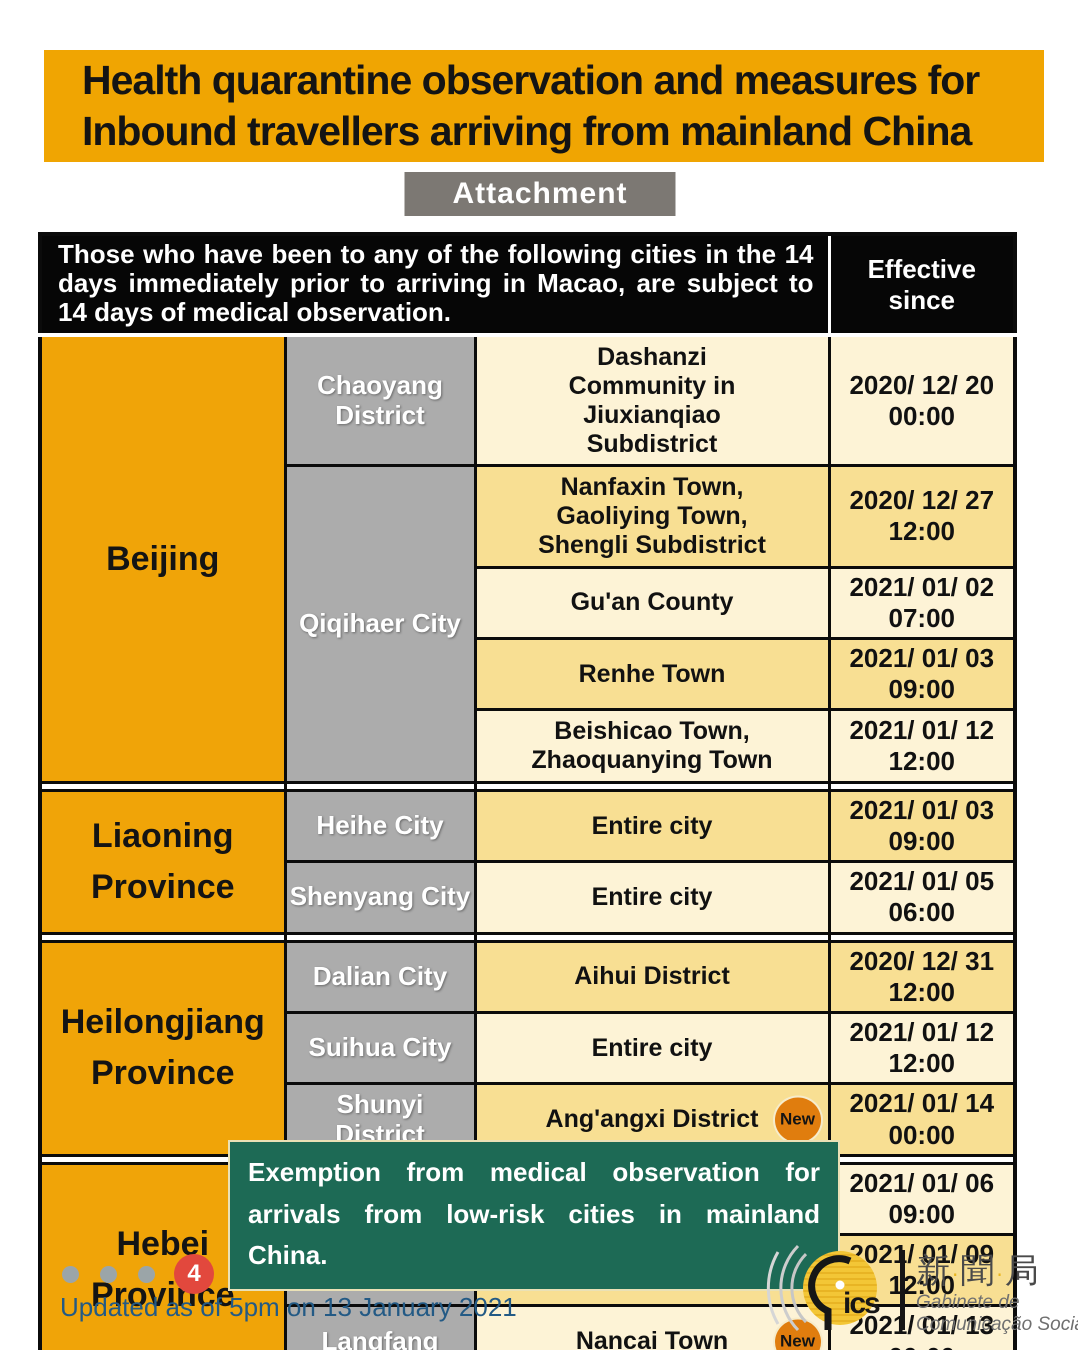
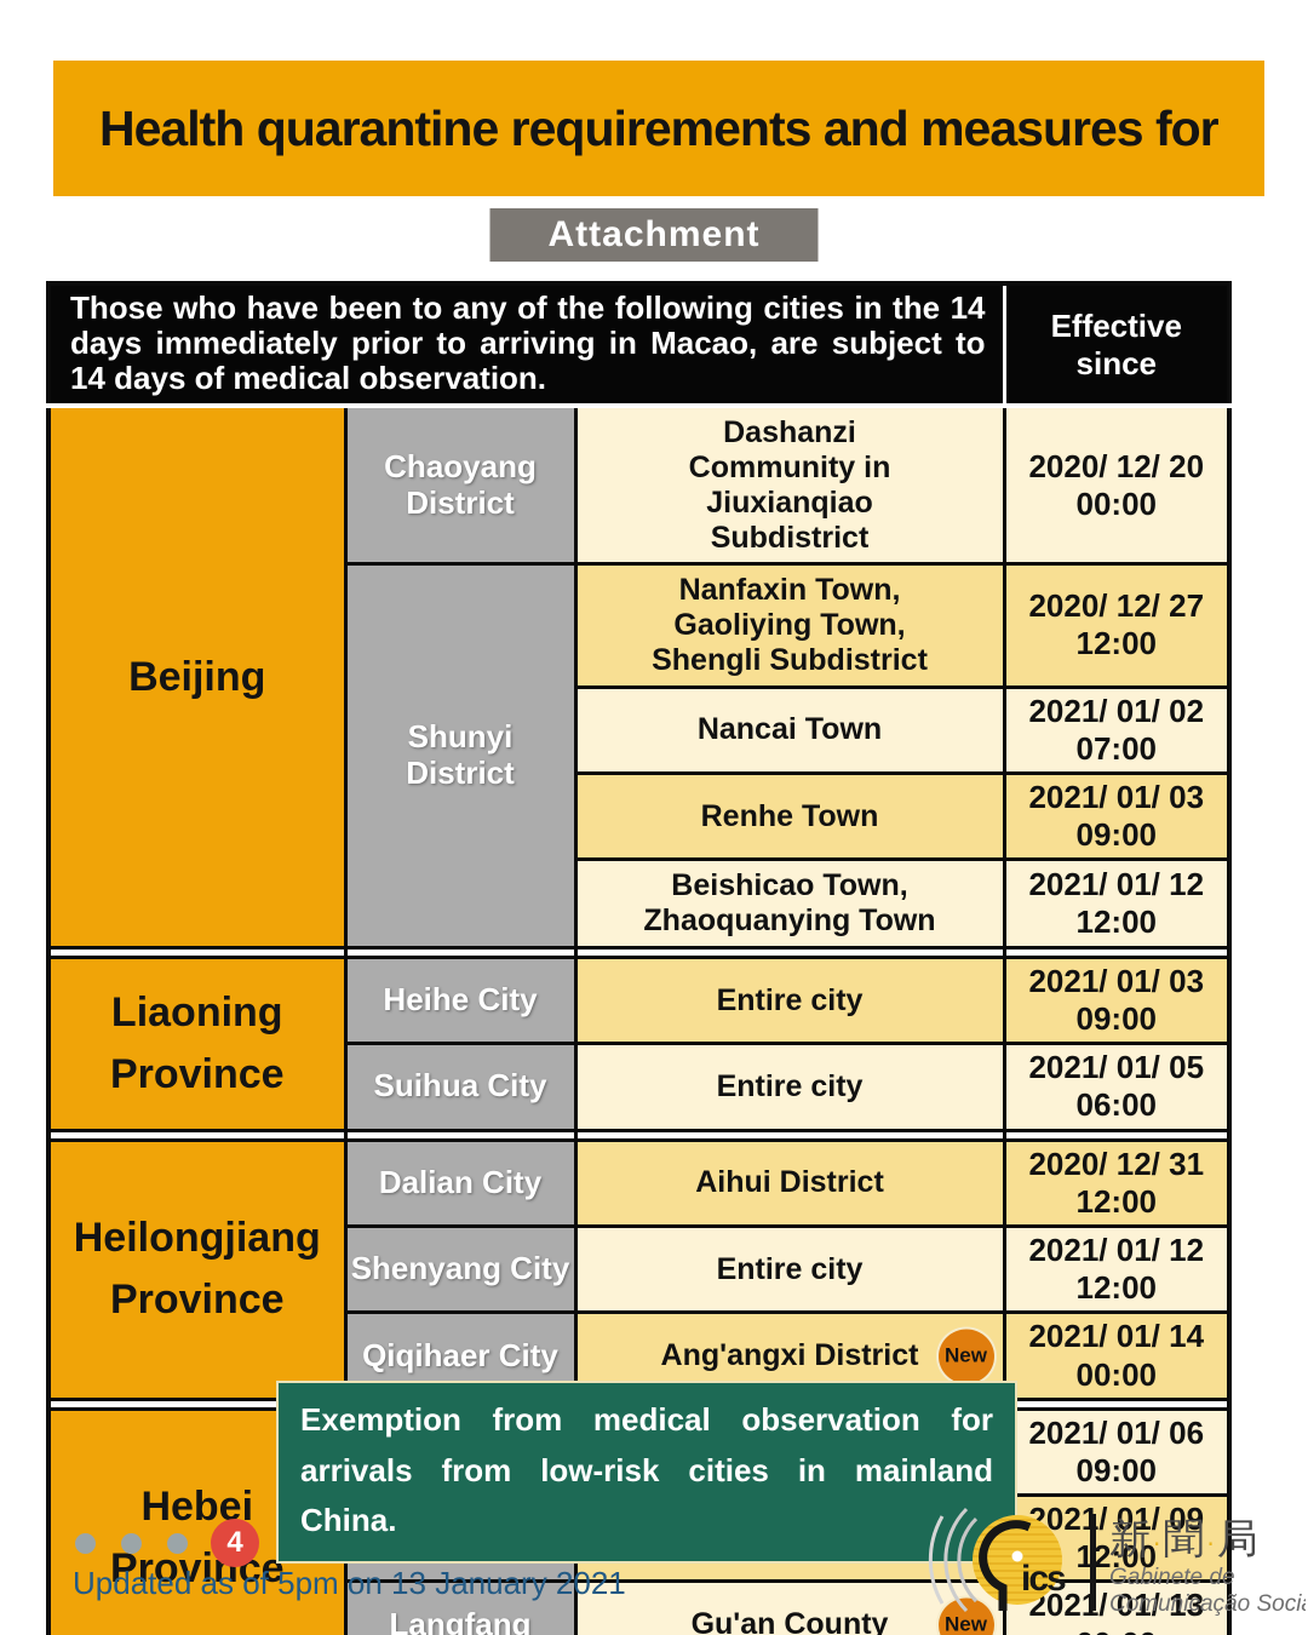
- Health quarantine observation and measures for
+ Health quarantine requirements and measures for
- Inbound travellers arriving from mainland China
  Attachment
  Those who have been to any of the following cities in the 14 days immediately prior to arriving in Macao, are subject to 14 days of medical observation.	Effective since
  Beijing	Chaoyang District	Dashanzi Community in Jiuxianqiao Subdistrict	2020/ 12/ 2000:00
- Qiqihaer City	Nanfaxin Town, Gaoliying Town, Shengli Subdistrict	2020/ 12/ 2712:00
+ Shunyi District	Nanfaxin Town, Gaoliying Town, Shengli Subdistrict	2020/ 12/ 2712:00
- Gu'an County	2021/ 01/ 0207:00
+ Nancai Town	2021/ 01/ 0207:00
  Renhe Town	2021/ 01/ 0309:00
  Beishicao Town, Zhaoquanying Town	2021/ 01/ 1212:00
  Liaoning Province	Heihe City	Entire city	2021/ 01/ 0309:00
- Shenyang City	Entire city	2021/ 01/ 0506:00
+ Suihua City	Entire city	2021/ 01/ 0506:00
  Heilongjiang Province	Dalian City	Aihui District	2020/ 12/ 3112:00
- Suihua City	Entire city	2021/ 01/ 1212:00
+ Shenyang City	Entire city	2021/ 01/ 1212:00
- Shunyi District	Ang'angxi District New	2021/ 01/ 1400:00
+ Qiqihaer City	Ang'angxi District New	2021/ 01/ 1400:00
- Langfang	Nancai Town New	202/ 01/ 13
+ Langfang	Gu'an County New	202/ 01/ 13
  Exemption from medical observation for arrivals from low-risk cities in mainland China.
  4
  Updated as of 5pm on 13 January 2021
  ics
  新‧聞‧局
  Gabinete de
  Comunicação Soci
